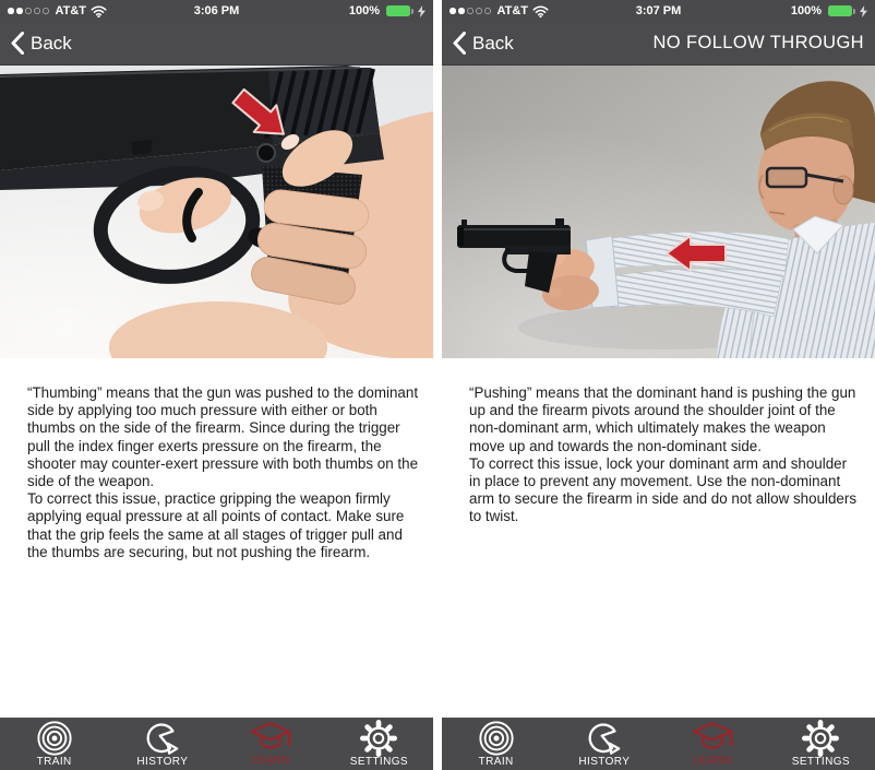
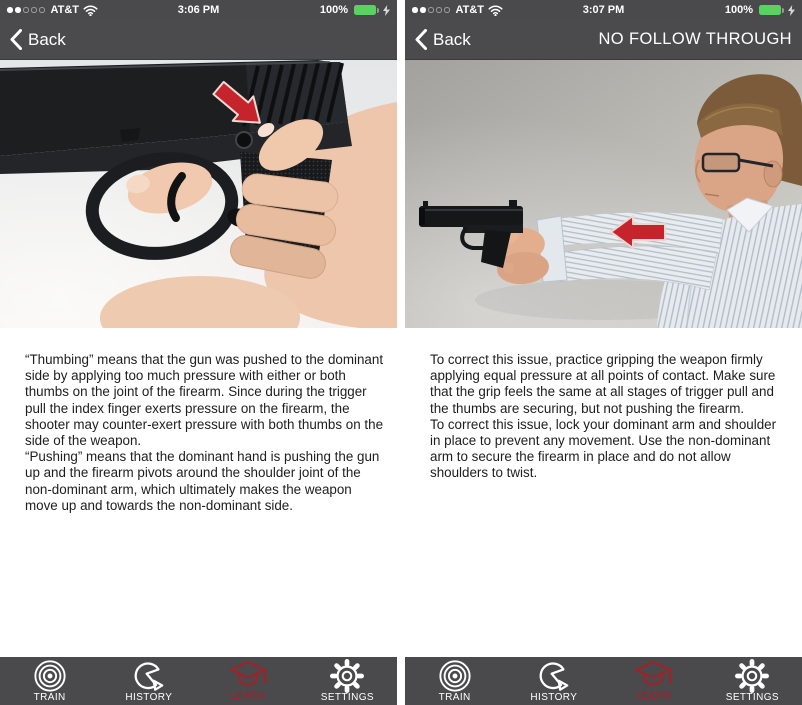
  AT&T
  3:06 PM
  100%
  Back
- “Thumbing” means that the gun was pushed to the dominant side by applying too much pressure with either or both thumbs on the side of the firearm. Since during the trigger pull the index finger exerts pressure on the firearm, the shooter may counter-exert pressure with both thumbs on the side of the weapon.
+ “Thumbing” means that the gun was pushed to the dominant side by applying too much pressure with either or both thumbs on the joint of the firearm. Since during the trigger pull the index finger exerts pressure on the firearm, the shooter may counter-exert pressure with both thumbs on the side of the weapon.
- To correct this issue, practice gripping the weapon firmly applying equal pressure at all points of contact. Make sure that the grip feels the same at all stages of trigger pull and the thumbs are securing, but not pushing the firearm.
+ “Pushing” means that the dominant hand is pushing the gun up and the firearm pivots around the shoulder joint of the non-dominant arm, which ultimately makes the weapon move up and towards the non-dominant side.
  TRAIN
  HISTORY
  LEARN
  SETTINGS
  AT&T
  3:07 PM
  100%
  Back
  NO FOLLOW THROUGH
- “Pushing” means that the dominant hand is pushing the gun up and the firearm pivots around the shoulder joint of the non-dominant arm, which ultimately makes the weapon move up and towards the non-dominant side.
+ To correct this issue, practice gripping the weapon firmly applying equal pressure at all points of contact. Make sure that the grip feels the same at all stages of trigger pull and the thumbs are securing, but not pushing the firearm.
- To correct this issue, lock your dominant arm and shoulder in place to prevent any movement. Use the non-dominant arm to secure the firearm in side and do not allow shoulders to twist.
+ To correct this issue, lock your dominant arm and shoulder in place to prevent any movement. Use the non-dominant arm to secure the firearm in place and do not allow shoulders to twist.
  TRAIN
  HISTORY
  LEARN
  SETTINGS
